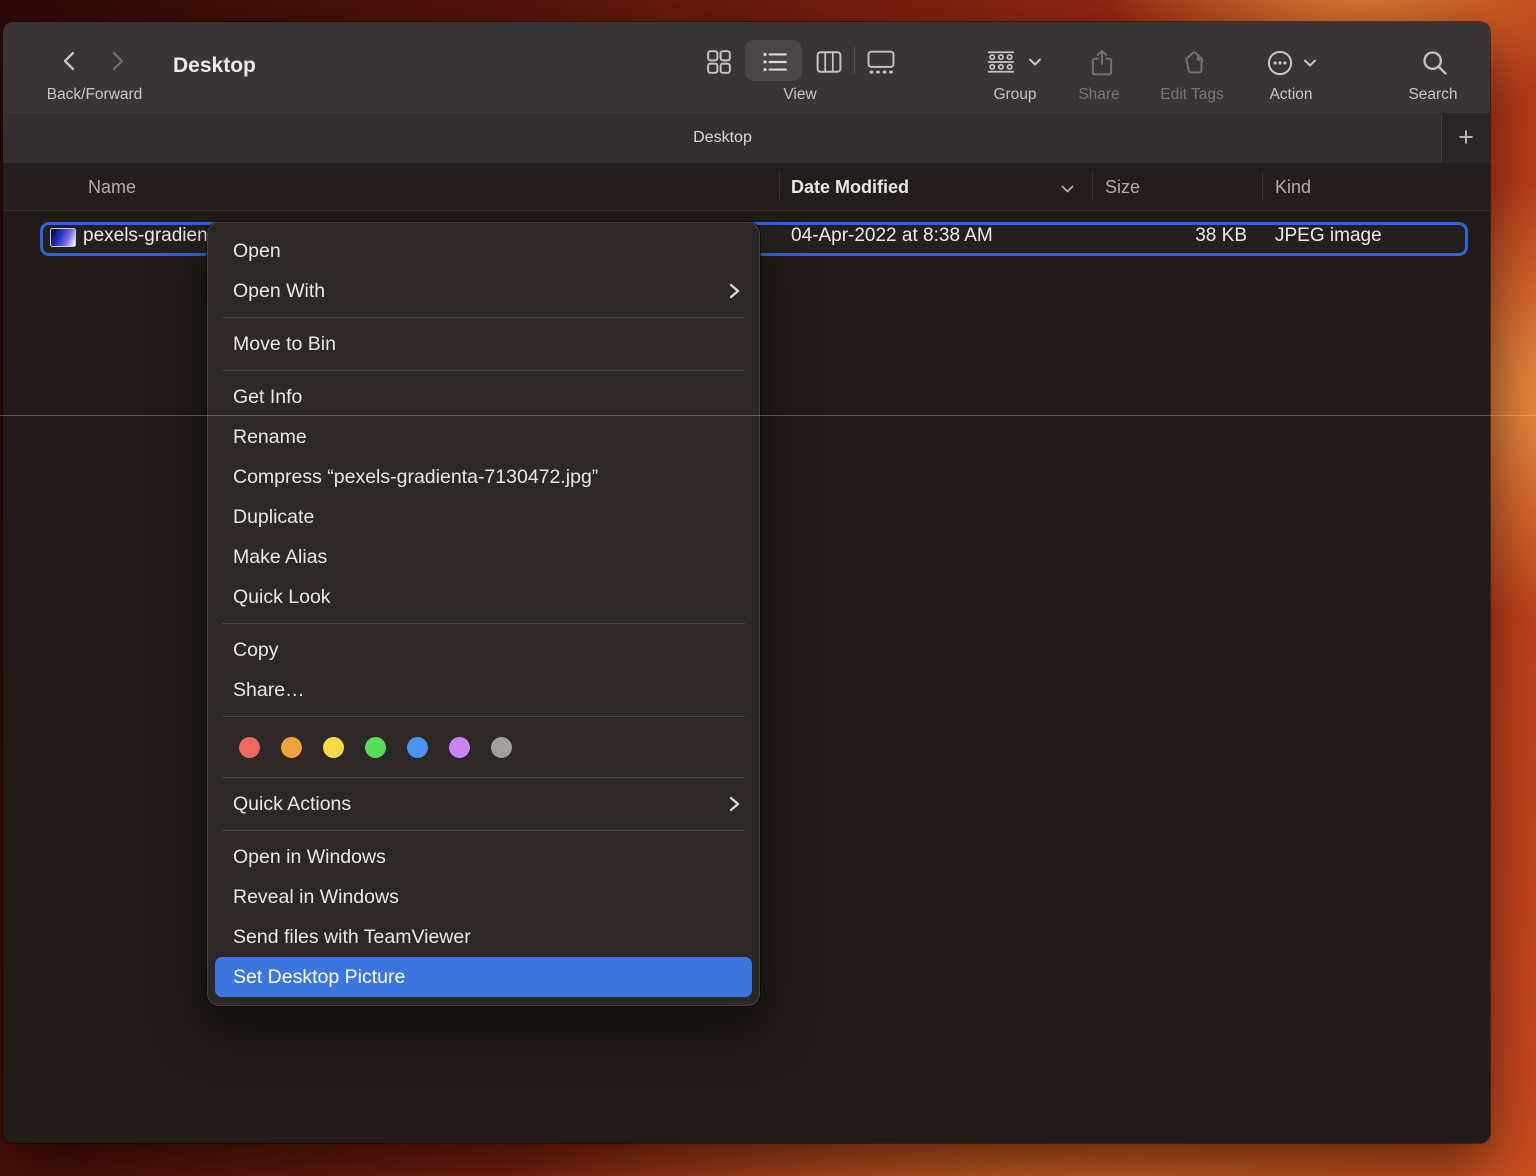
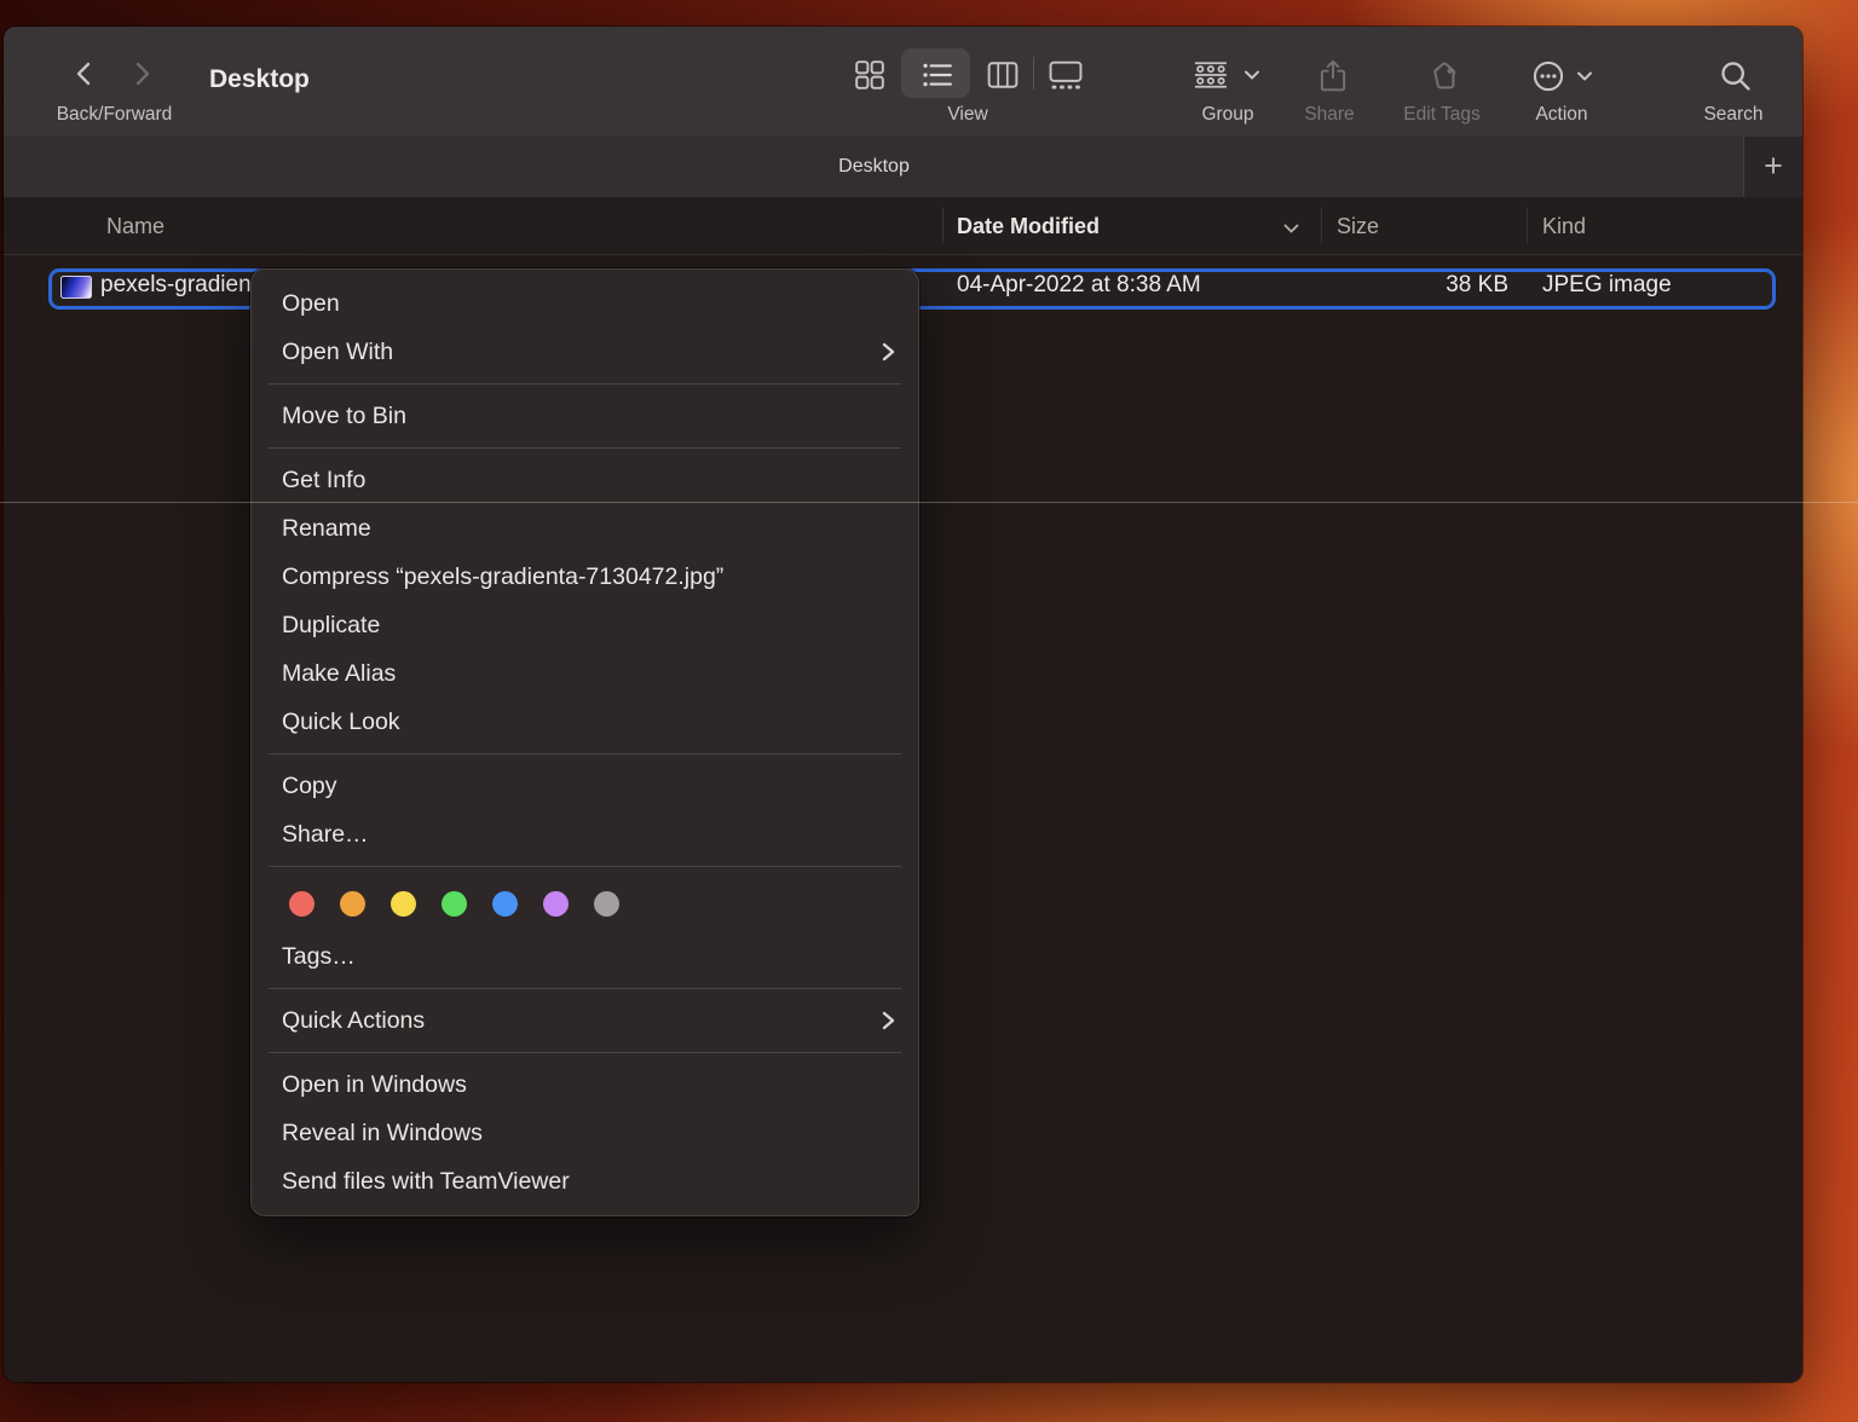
  Back/Forward
  Desktop
  View
  Group
  Share
  Edit Tags
  Action
  Search
  Desktop
  +
  Name
  Date Modified
  Size
  Kind
  04-Apr-2022 at 8:38 AM
  38 KB
  JPEG image
  Open
  Open With
  Move to Bin
  Get Info
  Rename
  Compress “pexels-gradienta-7130472.jpg”
  Duplicate
  Make Alias
  Quick Look
  Copy
  Share…
+ Tags…
  Quick Actions
  Open in Windows
  Reveal in Windows
  Send files with TeamViewer
- Set Desktop Picture
